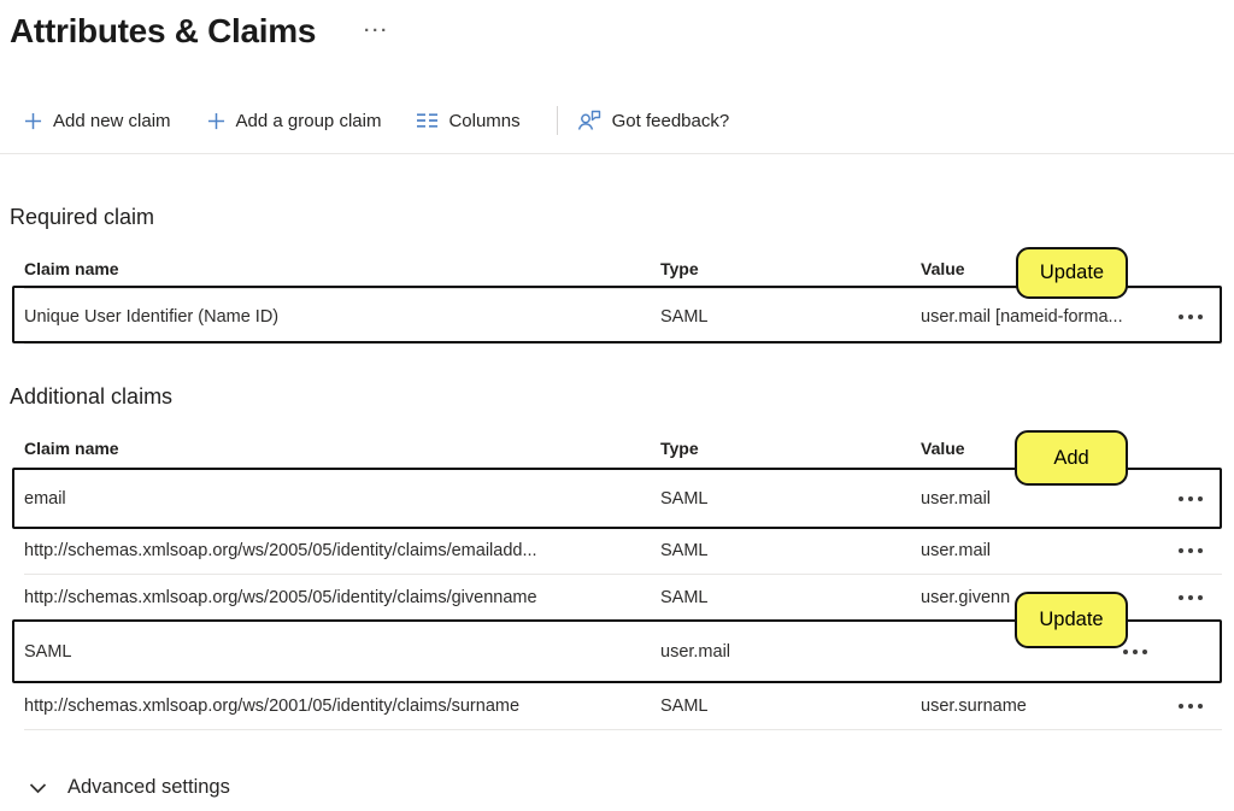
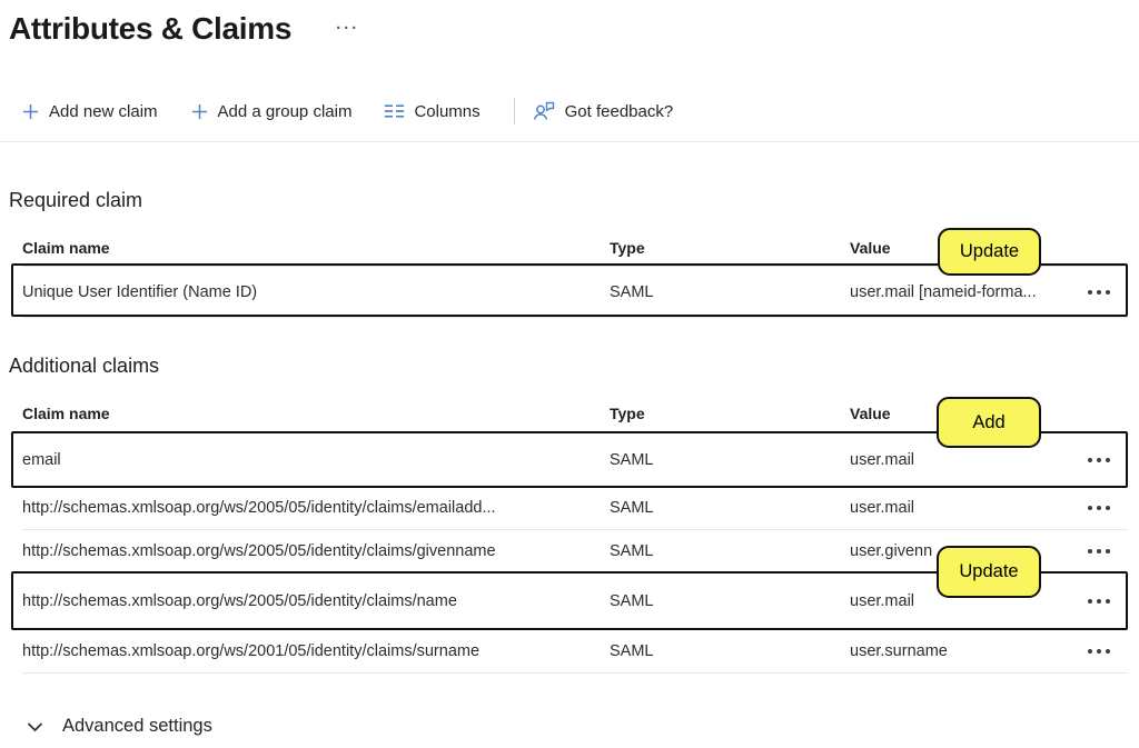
  Attributes & Claims
  ···
  Add new claim
  Add a group claim
  Columns
  Got feedback?
  Required claim
  Claim name
  Type
  Value
  Unique User Identifier (Name ID)
  SAML
  user.mail [nameid-forma...
  Additional claims
  Claim name
  Type
  Value
  email
  SAML
  user.mail
  http://schemas.xmlsoap.org/ws/2005/05/identity/claims/emailadd...
  SAML
  user.mail
  http://schemas.xmlsoap.org/ws/2005/05/identity/claims/givenname
  SAML
  user.givenn
+ http://schemas.xmlsoap.org/ws/2005/05/identity/claims/name
  SAML
  user.mail
  http://schemas.xmlsoap.org/ws/2001/05/identity/claims/surname
  SAML
  user.surname
  Update
  Add
  Update
  Advanced settings
